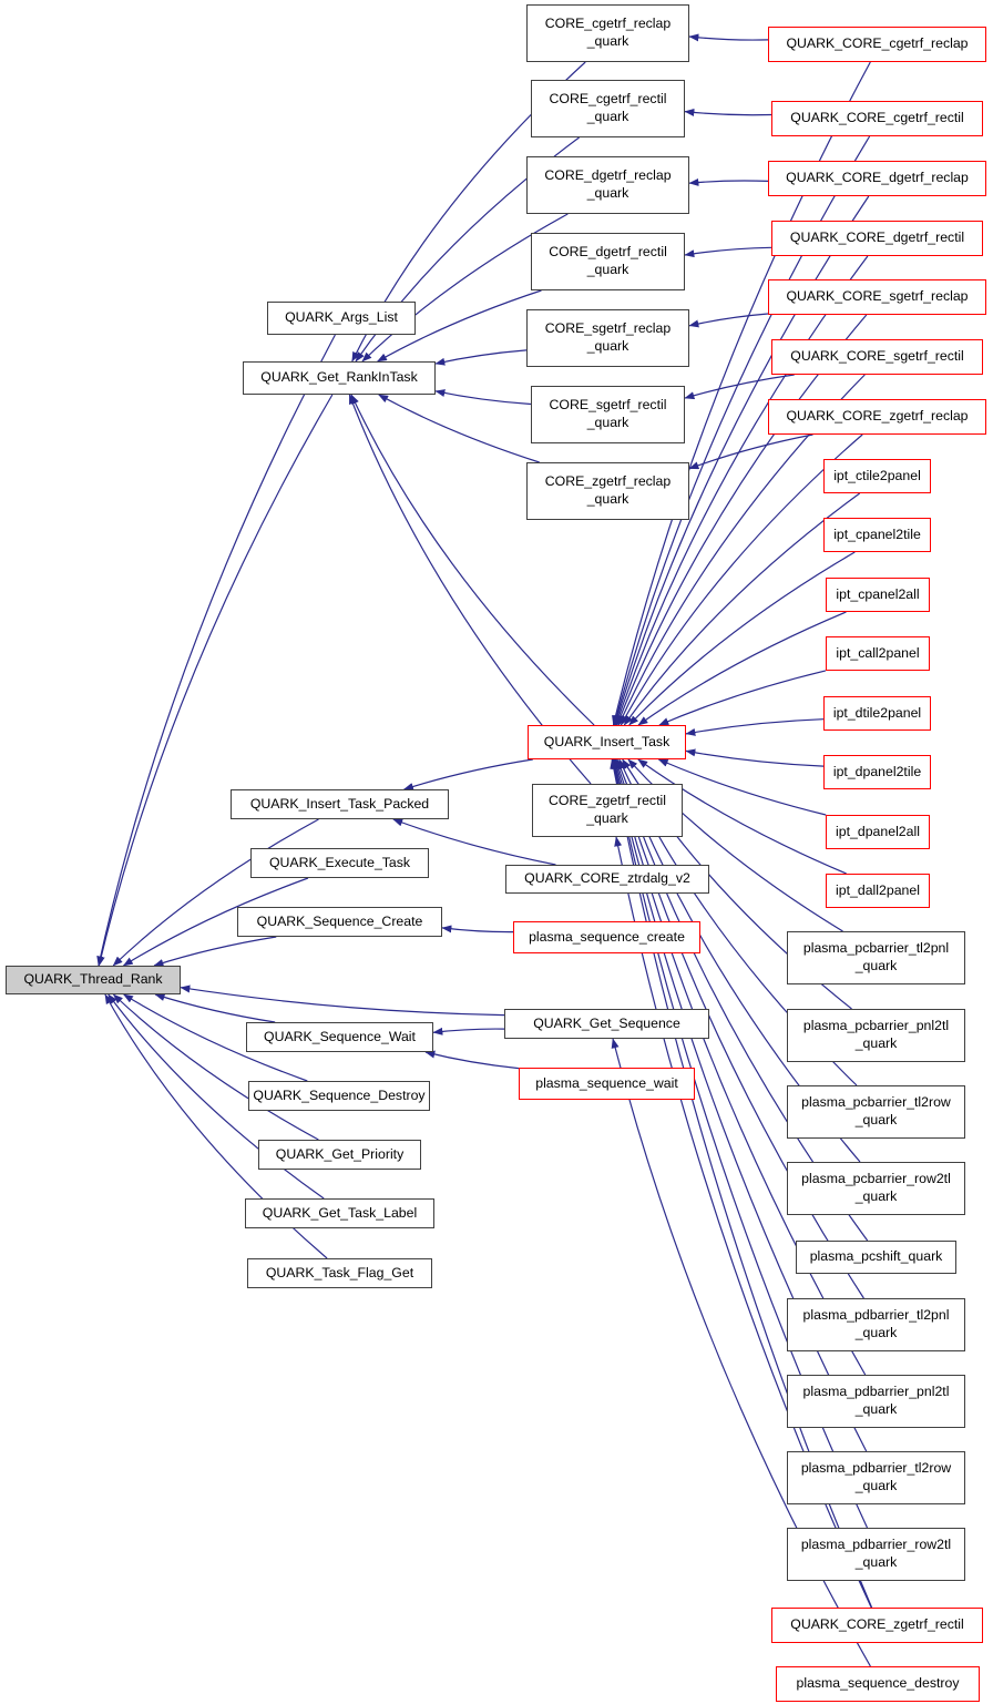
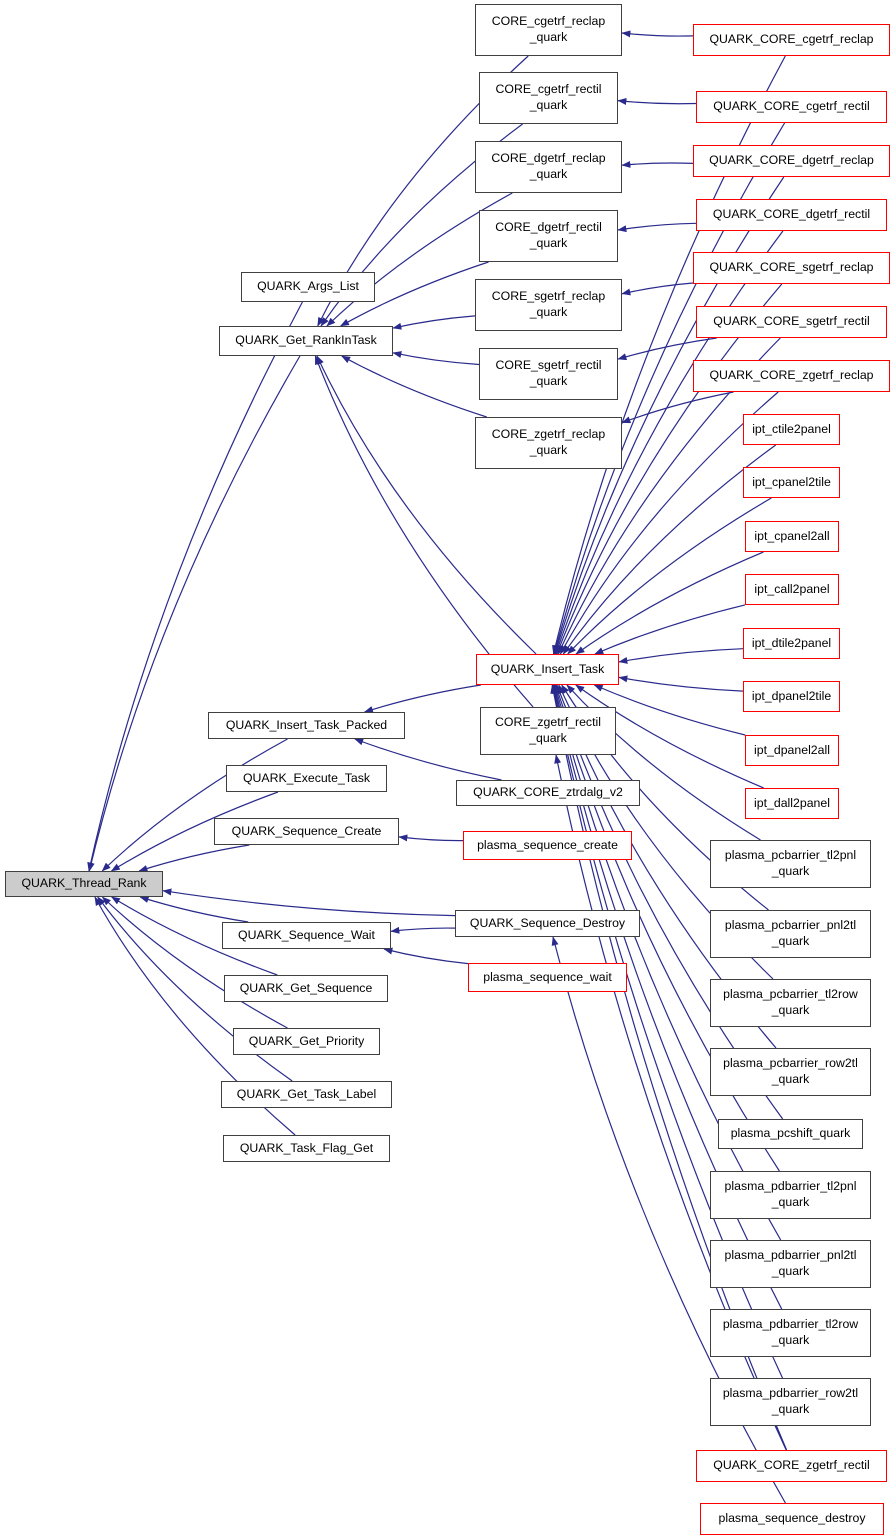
  CORE_cgetrf_reclap
  _quark
  CORE_cgetrf_rectil
  _quark
  CORE_dgetrf_reclap
  _quark
  CORE_dgetrf_rectil
  _quark
  CORE_sgetrf_reclap
  _quark
  CORE_sgetrf_rectil
  _quark
  CORE_zgetrf_reclap
  _quark
  QUARK_CORE_cgetrf_reclap
  QUARK_CORE_cgetrf_rectil
  QUARK_CORE_dgetrf_reclap
  QUARK_CORE_dgetrf_rectil
  QUARK_CORE_sgetrf_reclap
  QUARK_CORE_sgetrf_rectil
  QUARK_CORE_zgetrf_reclap
  ipt_ctile2panel
  ipt_cpanel2tile
  ipt_cpanel2all
  ipt_call2panel
  ipt_dtile2panel
  ipt_dpanel2tile
  ipt_dpanel2all
  ipt_dall2panel
  plasma_pcbarrier_tl2pnl
  _quark
  plasma_pcbarrier_pnl2tl
  _quark
  plasma_pcbarrier_tl2row
  _quark
  plasma_pcbarrier_row2tl
  _quark
  plasma_pcshift_quark
  plasma_pdbarrier_tl2pnl
  _quark
  plasma_pdbarrier_pnl2tl
  _quark
  plasma_pdbarrier_tl2row
  _quark
  plasma_pdbarrier_row2tl
  _quark
  QUARK_CORE_zgetrf_rectil
  plasma_sequence_destroy
  QUARK_Args_List
  QUARK_Get_RankInTask
  QUARK_Insert_Task
  CORE_zgetrf_rectil
  _quark
  QUARK_CORE_ztrdalg_v2
  QUARK_Insert_Task_Packed
  QUARK_Execute_Task
  QUARK_Sequence_Create
  plasma_sequence_create
  QUARK_Sequence_Wait
- QUARK_Get_Sequence
+ QUARK_Sequence_Destroy
  plasma_sequence_wait
- QUARK_Sequence_Destroy
+ QUARK_Get_Sequence
  QUARK_Get_Priority
  QUARK_Get_Task_Label
  QUARK_Task_Flag_Get
  QUARK_Thread_Rank
